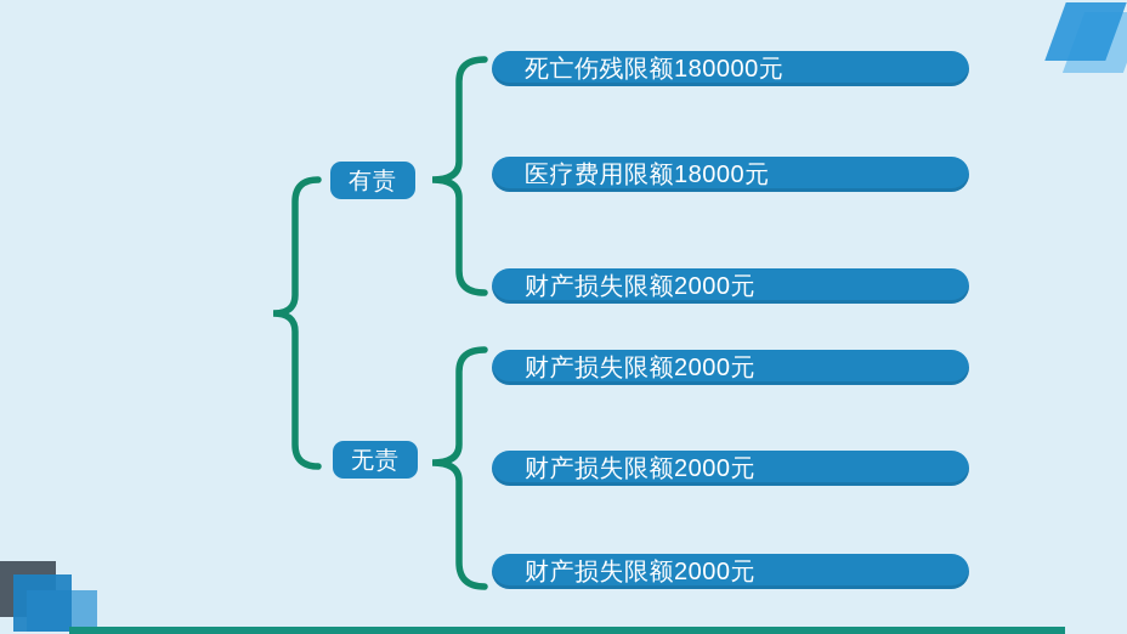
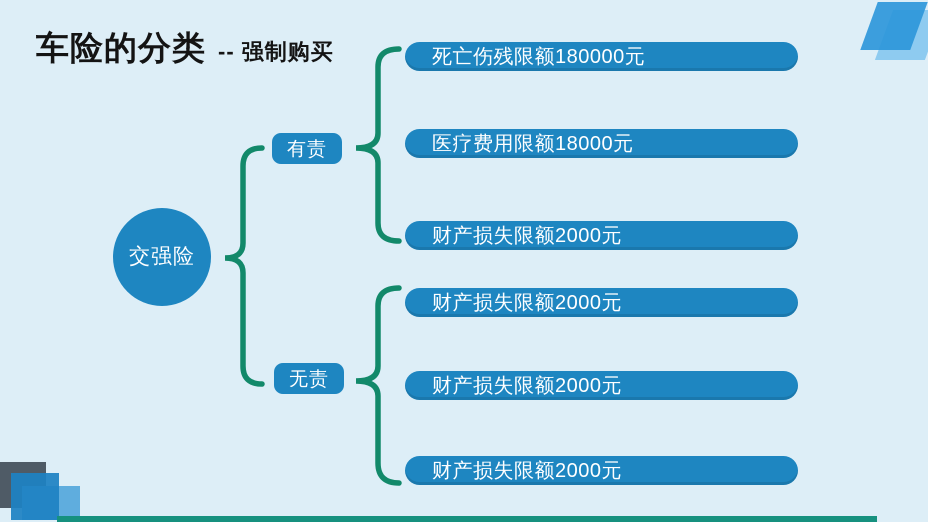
+ 车险的分类
+ -- 强制购买
+ 交强险
  有责
  无责
  死亡伤残限额180000元
  医疗费用限额18000元
  财产损失限额2000元
  财产损失限额2000元
  财产损失限额2000元
  财产损失限额2000元
